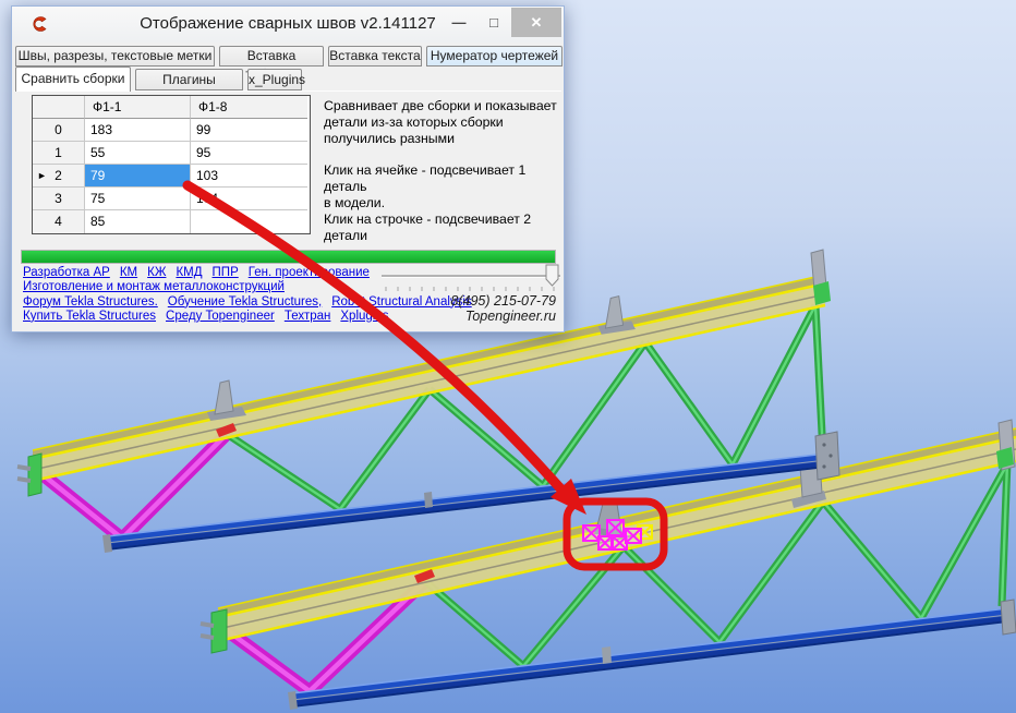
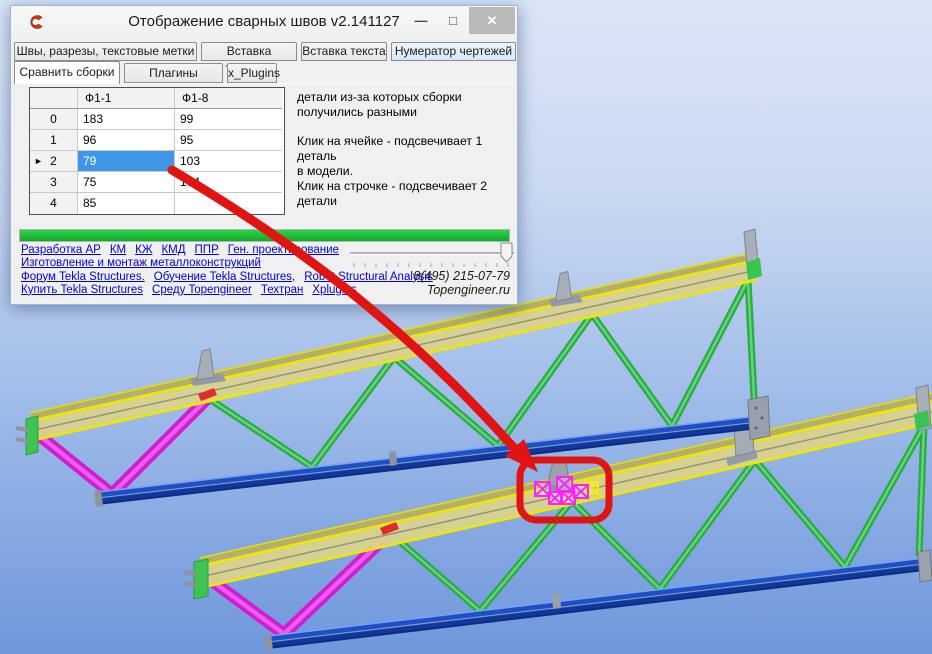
  Отображение сварных швов v2.141127
  —
  □
  ✕
  Швы, разрезы, текстовые метки
  Вставка текста
  Нумератор чертежей
  Сравнить сборки
  x_Plugins
  Ф1-1
  Ф1-8
  0
  183
  99
  1
- 55
+ 96
  95
  ►
  2
  79
  103
  3
  75
  4
  85
- Сравнивает две сборки и показывает
  детали из-за которых сборки
  получились разными
  Клик на ячейке - подсвечивает 1 деталь
  в модели.
  Клик на строчке - подсвечивает 2 детали
  Разработка АР КМ КЖ КМД ППР Ген. проектование
  Изготовление и монтаж металлоконструкций
  Форум Tekla Structures. Обучение Tekla Structures, Rob Structural Analysis
  Купить Tekla Structures Среду Topengineer Техтран Xplug
  8(495) 215-07-79
  Topengineer.ru
